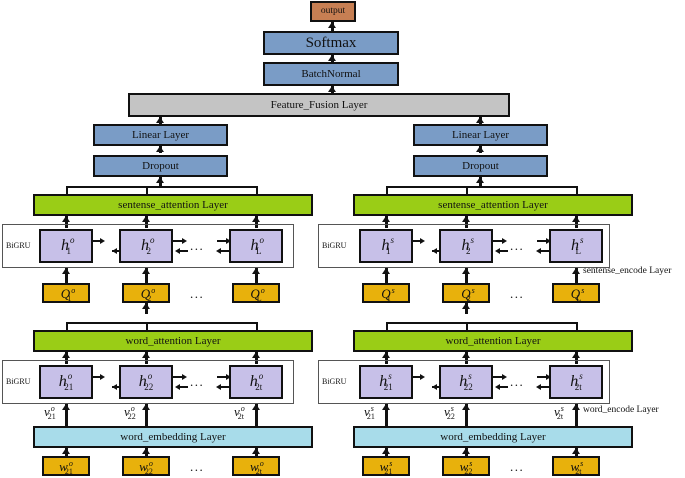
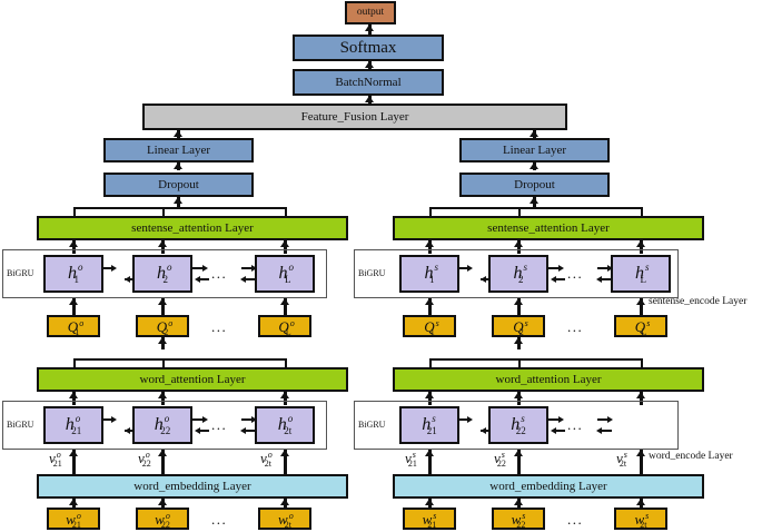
  output
  Softmax
  BatchNormal
  Feature_Fusion Layer
  Linear Layer
  Dropout
  sentense_attention Layer
  BiGRU
  ho1
  ho2
  hoL
  ...
  Qo1
  Qo2
  QoL
  ...
  word_attention Layer
  BiGRU
  ho21
  ho22
  ho2t
  ...
  vo21
  vo22
  vo2t
  word_embedding Layer
  wo21
  wo22
  wo2t
  ...
  Linear Layer
  Dropout
  sentense_attention Layer
  BiGRU
  hs1
  hs2
  hsL
  ...
  Qs1
  Qs2
  QsL
  ...
  sentense_encode Layer
  word_attention Layer
  BiGRU
  hs21
  hs22
- hs2t
  ...
  vs21
  vs22
  vs2t
  word_encode Layer
  word_embedding Layer
  ws21
  ws22
  ws2t
  ...
